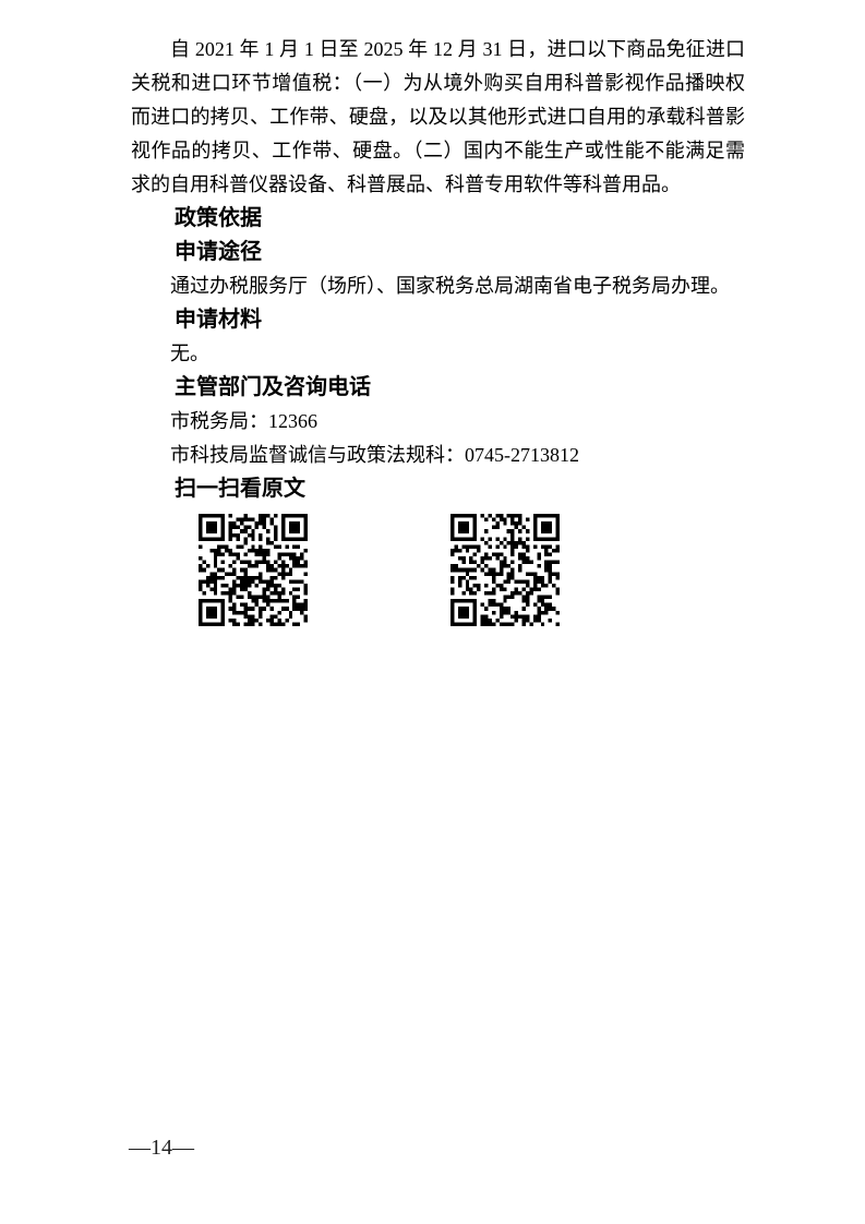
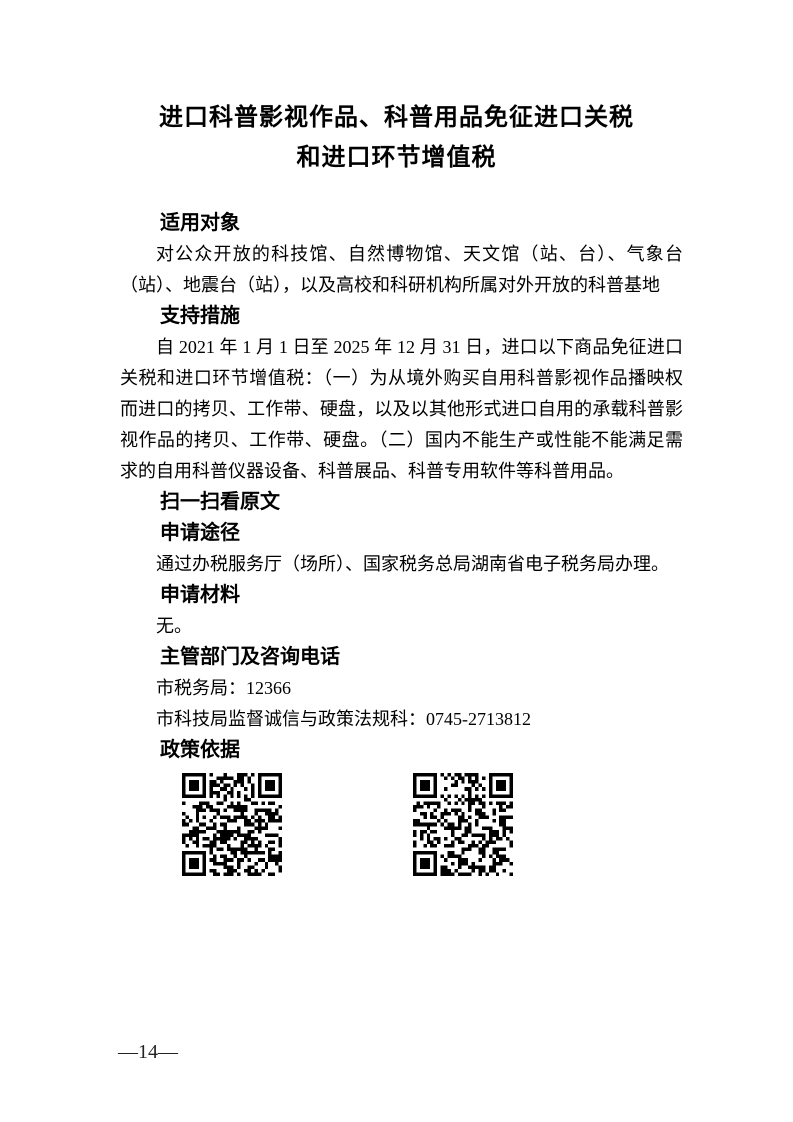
+ 进口科普影视作品、科普用品免征进口关税
+ 和进口环节增值税
+ 适用对象
+ 对公众开放的科技馆、自然博物馆、天文馆（站、台）、气象台（站）、地震台（站），以及高校和科研机构所属对外开放的科普基地
+ 支持措施
  自 2021 年 1 月 1 日至 2025 年 12 月 31 日，进口以下商品免征进口关税和进口环节增值税：（一）为从境外购买自用科普影视作品播映权而进口的拷贝、工作带、硬盘，以及以其他形式进口自用的承载科普影视作品的拷贝、工作带、硬盘。（二）国内不能生产或性能不能满足需求的自用科普仪器设备、科普展品、科普专用软件等科普用品。
- 政策依据
+ 扫一扫看原文
  申请途径
  通过办税服务厅（场所）、国家税务总局湖南省电子税务局办理。
  申请材料
  无。
  主管部门及咨询电话
  市税务局：12366
  市科技局监督诚信与政策法规科：0745-2713812
- 扫一扫看原文
+ 政策依据
  —14—
